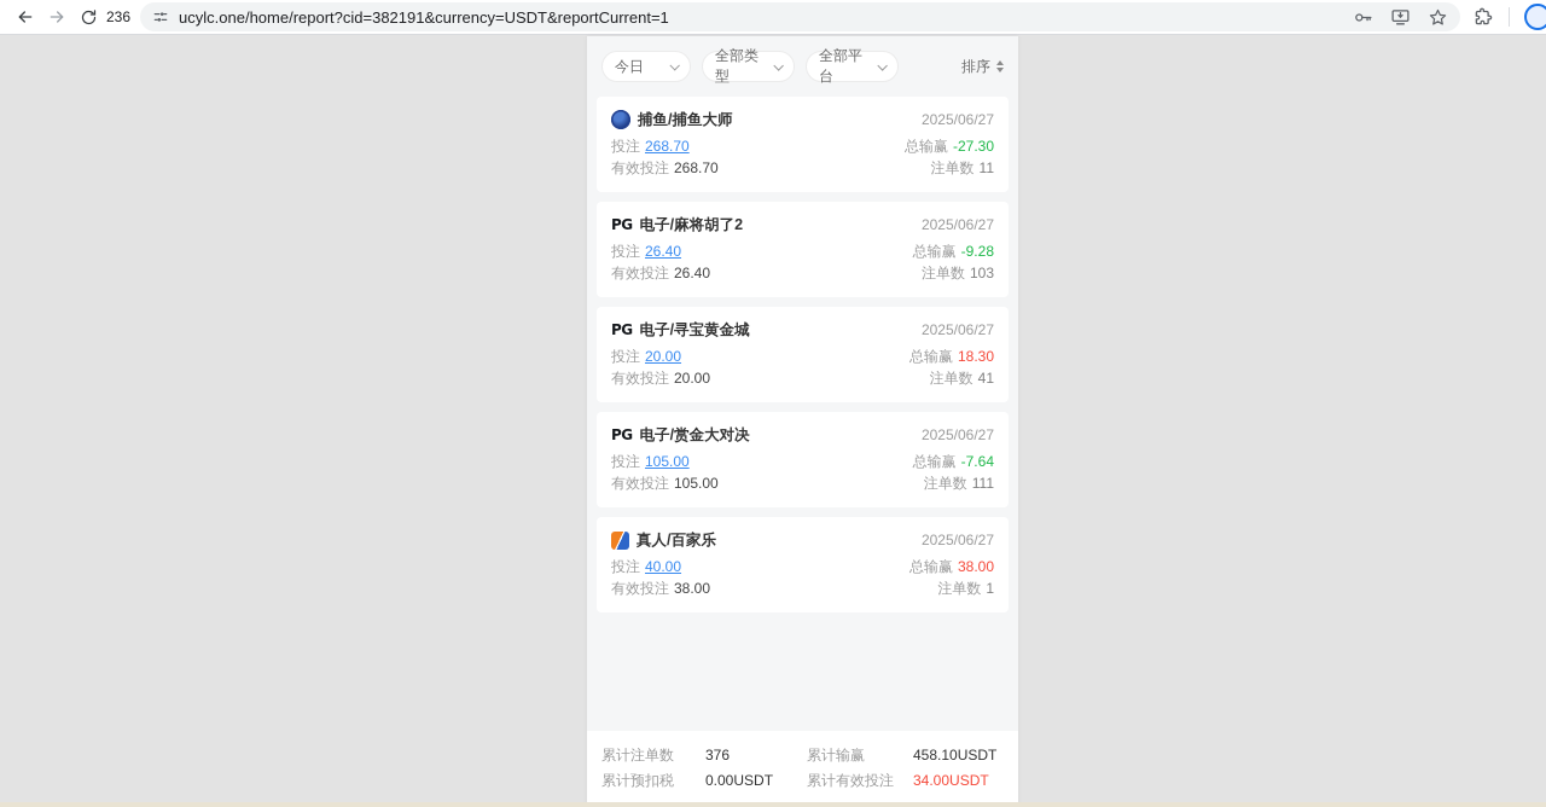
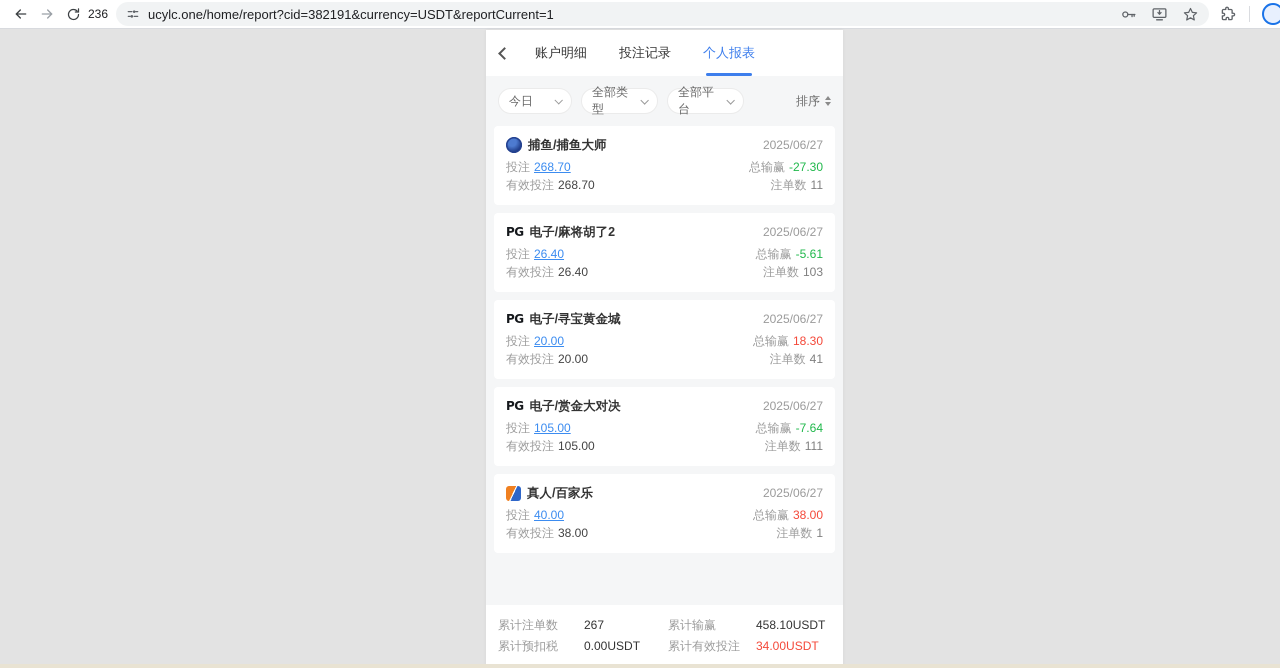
  236
  ucylc.one/home/report?cid=382191&currency=USDT&reportCurrent=1
+ 账户明细
+ 投注记录
+ 个人报表
  今日
  全部类型
  全部平台
  排序
  捕鱼/捕鱼大师
  2025/06/27
  投注
  268.70
  总输赢
  -27.30
  有效投注
  268.70
  注单数
  11
  PG
  电子/麻将胡了2
  2025/06/27
  投注
  26.40
  总输赢
- -9.28
+ -5.61
  有效投注
  26.40
  注单数
  103
  PG
  电子/寻宝黄金城
  2025/06/27
  投注
  20.00
  总输赢
  18.30
  有效投注
  20.00
  注单数
  41
  PG
  电子/赏金大对决
  2025/06/27
  投注
  105.00
  总输赢
  -7.64
  有效投注
  105.00
  注单数
  111
  真人/百家乐
  2025/06/27
  投注
  40.00
  总输赢
  38.00
  有效投注
  38.00
  注单数
  1
  累计注单数
- 376
+ 267
  累计输赢
  458.10USDT
  累计预扣税
  0.00USDT
  累计有效投注
  34.00USDT
